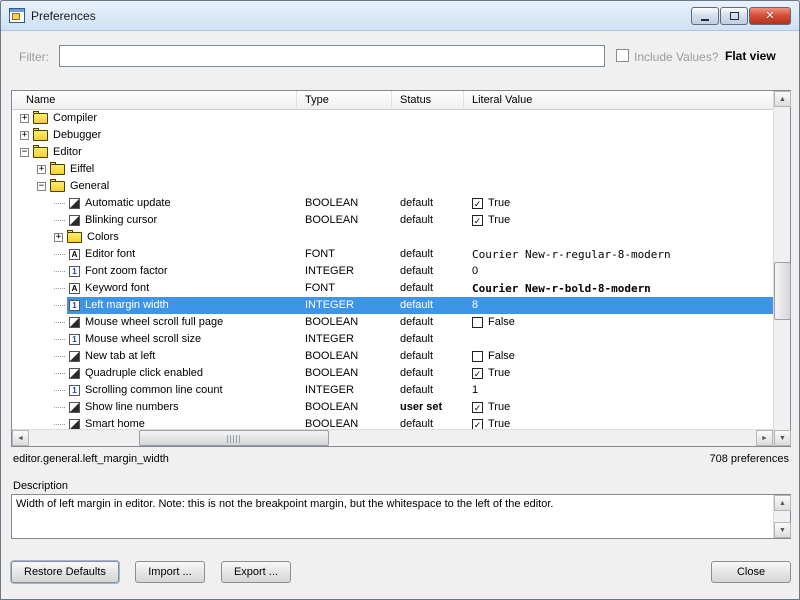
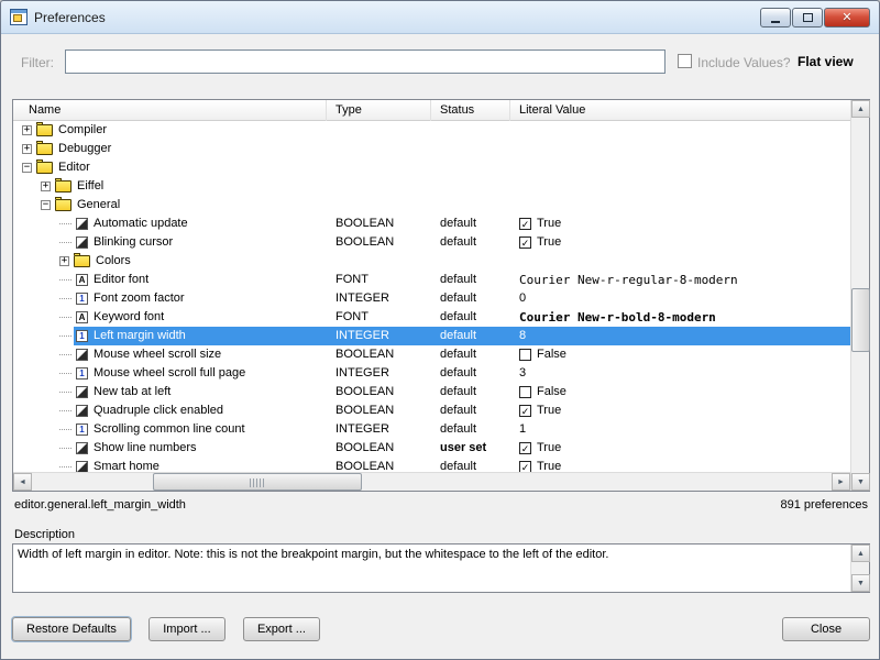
  Preferences
  ✕
  Filter:
  Include Values?
  Flat view
  Name
  Type
  Status
  Literal Value
  + Compiler
  + Debugger
  − Editor
  + Eiffel
  − General
  Automatic update
  BOOLEAN
  default
  ✓ True
  Blinking cursor
  BOOLEAN
  default
  ✓ True
  + Colors
  A Editor font
  FONT
  default
  Courier New-r-regular-8-modern
  1 Font zoom factor
  INTEGER
  default
  0
  A Keyword font
  FONT
  default
  Courier New-r-bold-8-modern
  1 Left margin width
  INTEGER
  default
  8
- Mouse wheel scroll full page
+ Mouse wheel scroll size
  BOOLEAN
  default
  False
- 1 Mouse wheel scroll size
+ 1 Mouse wheel scroll full page
  INTEGER
  default
+ 3
  New tab at left
  BOOLEAN
  default
  False
  Quadruple click enabled
  BOOLEAN
  default
  ✓ True
  1 Scrolling common line count
  INTEGER
  default
  1
  Show line numbers
  BOOLEAN
  user set
  ✓ True
  Smart home
  BOOLEAN
  default
  ✓ True
  editor.general.left_margin_width
- 708 preferences
+ 891 preferences
  Description
  Width of left margin in editor. Note: this is not the breakpoint margin, but the whitespace to the left of the editor.
  Restore Defaults
  Import ...
  Export ...
  Close
